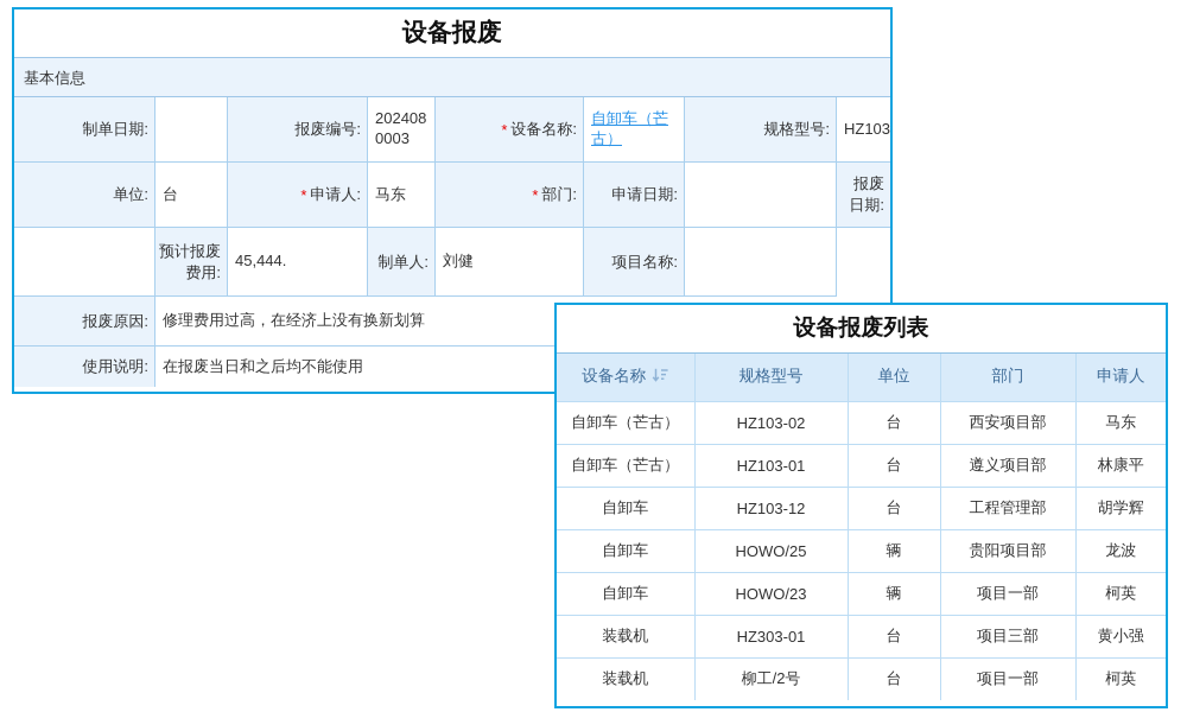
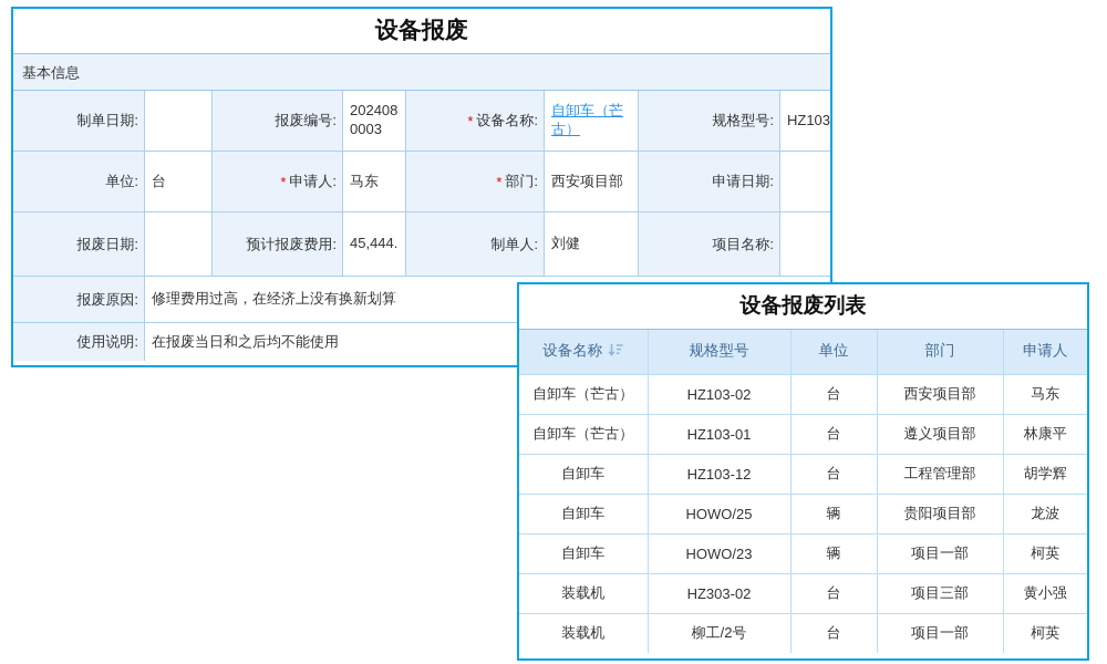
  设备报废
  基本信息
  制单日期:
  报废编号:
  2024080003
  *
  设备名称:
  自卸车（芒古）
  规格型号:
  HZ103
  单位:
  台
  *
  申请人:
  马东
  *
  部门:
+ 西安项目部
  申请日期:
  报废日期:
  预计报废费用:
  45,444.
  制单人:
  刘健
  项目名称:
  报废原因:
  修理费用过高，在经济上没有换新划算
  使用说明:
  在报废当日和之后均不能使用
  设备报废列表
  设备名称	规格型号	单位	部门	申请人
  自卸车（芒古）	HZ103-02	台	西安项目部	马东
  自卸车（芒古）	HZ103-01	台	遵义项目部	林康平
  自卸车	HZ103-12	台	工程管理部	胡学辉
  自卸车	HOWO/25	辆	贵阳项目部	龙波
  自卸车	HOWO/23	辆	项目一部	柯英
- 装载机	HZ303-01	台	项目三部	黄小强
+ 装载机	HZ303-02	台	项目三部	黄小强
  装载机	柳工/2号	台	项目一部	柯英
